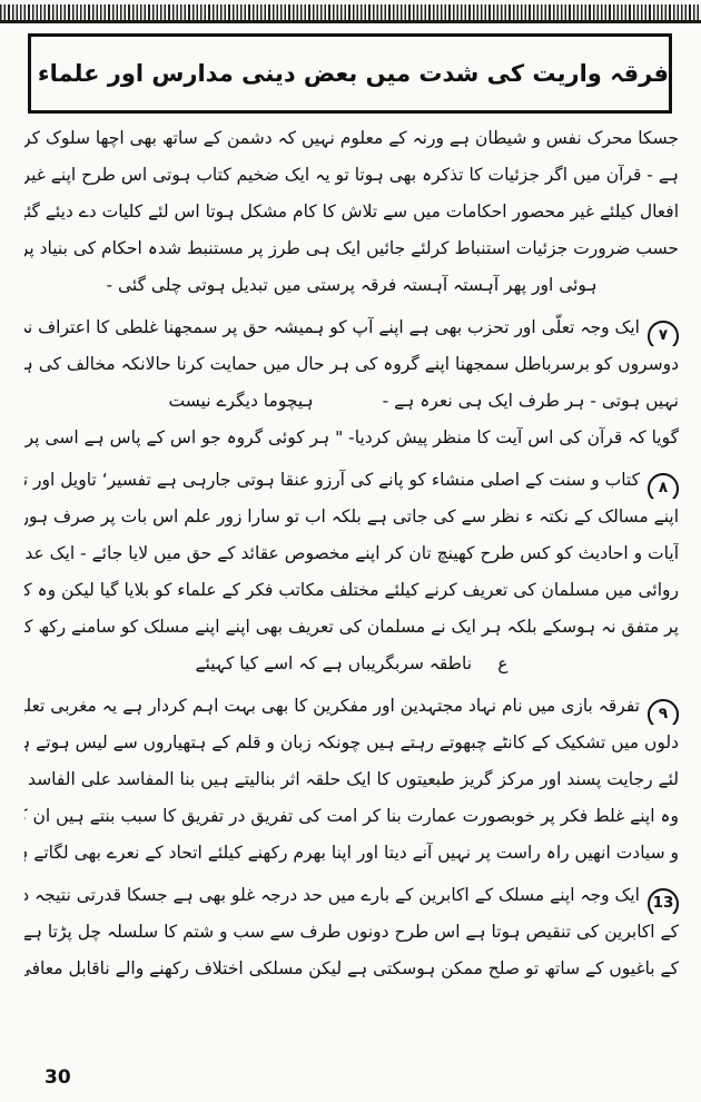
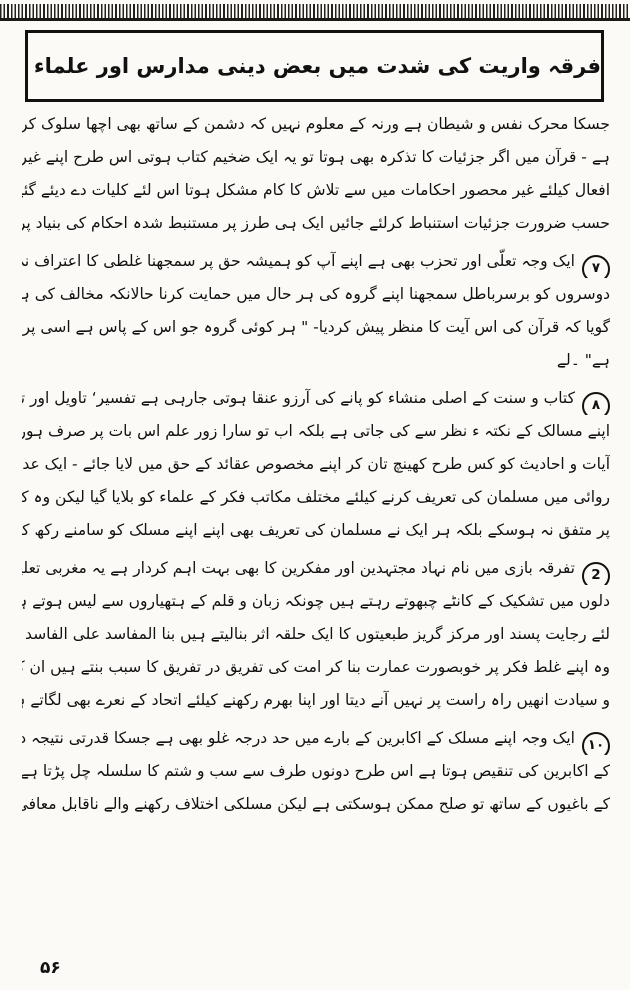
  فرقہ واریت کی شدت میں بعض دینی مدارس اور علماء
  جسکا محرک نفس و شیطان ہے ورنہ کے معلوم نہیں کہ دشمن کے ساتھ بھی اچھا سلوک کر
  ہے - قرآن میں اگر جزئیات کا تذکرہ بھی ہوتا تو یہ ایک ضخیم کتاب ہوتی اس طرح اپنے غیر
  افعال کیلئے غیر محصور احکامات میں سے تلاش کا کام مشکل ہوتا اس لئے کلیات دے دیئے گئ
  حسب ضرورت جزئیات استنباط کرلئے جائیں ایک ہی طرز پر مستنبط شدہ احکام کی بنیاد پر
- ہوئی اور پھر آہستہ آہستہ فرقہ پرستی میں تبدیل ہوتی چلی گئی -
  ۷ایک وجہ تعلّی اور تحزب بھی ہے اپنے آپ کو ہمیشہ حق پر سمجھنا غلطی کا اعتراف ن
  دوسروں کو برسرباطل سمجھنا اپنے گروہ کی ہر حال میں حمایت کرنا حالانکہ مخالف کی ہ
- نہیں ہوتی - ہر طرف ایک ہی نعرہ ہے - ہیچوما دیگرے نیست
  گویا کہ قرآن کی اس آیت کا منظر پیش کردیا- " ہر کوئی گروہ جو اس کے پاس ہے اسی پر
+ ہے" ۔لے
  ۸کتاب و سنت کے اصلی منشاء کو پانے کی آرزو عنقا ہوتی جارہی ہے تفسیر‘ تاویل اور ت
  اپنے مسالک کے نکتہ ء نظر سے کی جاتی ہے بلکہ اب تو سارا زور علم اس بات پر صرف ہور
  آیات و احادیث کو کس طرح کھینچ تان کر اپنے مخصوص عقائد کے حق میں لایا جائے - ایک عد
  روائی میں مسلمان کی تعریف کرنے کیلئے مختلف مکاتب فکر کے علماء کو بلایا گیا لیکن وہ ک
  پر متفق نہ ہوسکے بلکہ ہر ایک نے مسلمان کی تعریف بھی اپنے اپنے مسلک کو سامنے رکھ ک
- ع ناطقہ سربگریباں ہے کہ اسے کیا کہیئے
- ۹تفرقہ بازی میں نام نہاد مجتہدین اور مفکرین کا بھی بہت اہم کردار ہے یہ مغربی تعلی
+ 2تفرقہ بازی میں نام نہاد مجتہدین اور مفکرین کا بھی بہت اہم کردار ہے یہ مغربی تعلی
  دلوں میں تشکیک کے کانٹے چبھوتے رہتے ہیں چونکہ زبان و قلم کے ہتھیاروں سے لیس ہوتے ہ
  لئے رجایت پسند اور مرکز گریز طبعیتوں کا ایک حلقہ اثر بنالیتے ہیں بنا المفاسد علی الفاسد
  وہ اپنے غلط فکر پر خوبصورت عمارت بنا کر امت کی تفریق در تفریق کا سبب بنتے ہیں ان
  و سیادت انھیں راہ راست پر نہیں آنے دیتا اور اپنا بھرم رکھنے کیلئے اتحاد کے نعرے بھی لگاتے
- 13ایک وجہ اپنے مسلک کے اکابرین کے بارے میں حد درجہ غلو بھی ہے جسکا قدرتی نتیجہ د
+ ۱۰ایک وجہ اپنے مسلک کے اکابرین کے بارے میں حد درجہ غلو بھی ہے جسکا قدرتی نتیجہ د
  کے اکابرین کی تنقیص ہوتا ہے اس طرح دونوں طرف سے سب و شتم کا سلسلہ چل پڑتا ہے
  کے باغیوں کے ساتھ تو صلح ممکن ہوسکتی ہے لیکن مسلکی اختلاف رکھنے والے ناقابل معافی
- 30
+ ۵۶
